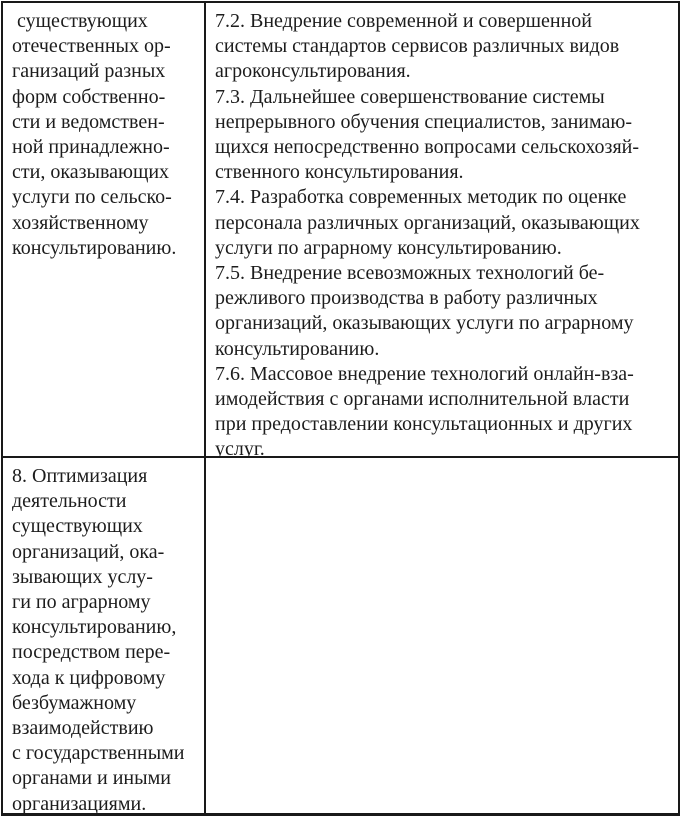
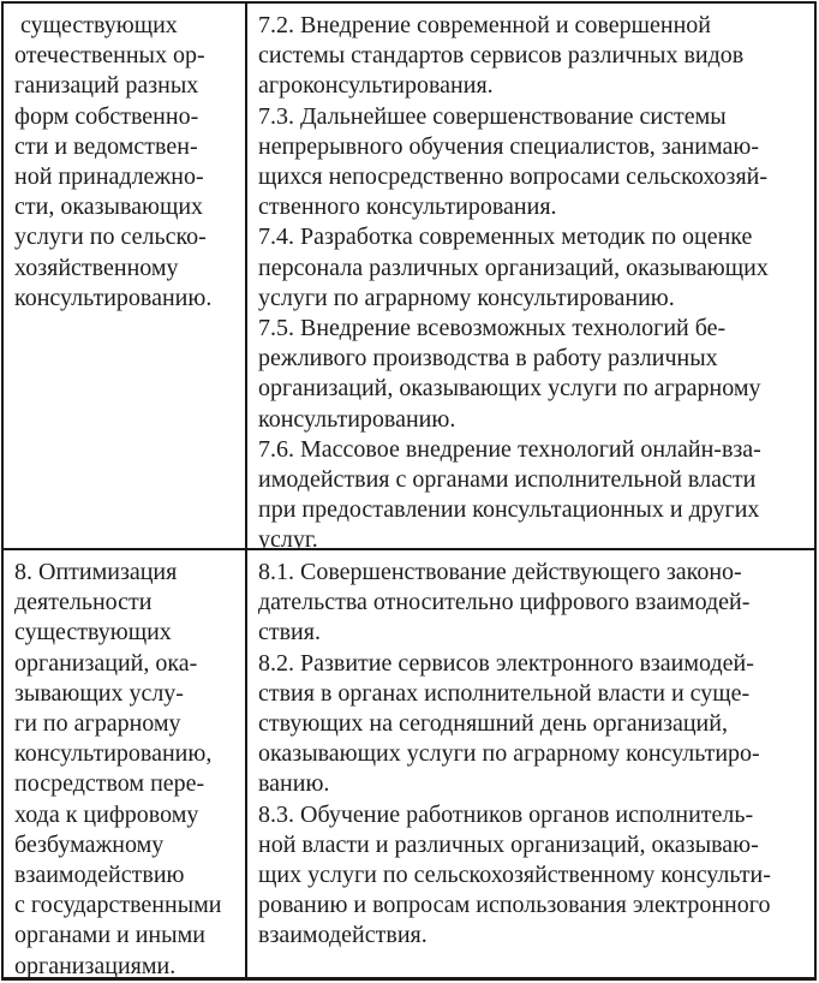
  существующих
  отечественных ор-
  ганизаций разных
  форм собственно-
  сти и ведомствен-
  ной принадлежно-
  сти, оказывающих
  услуги по сельско-
  хозяйственному
  консультированию.
  7.2. Внедрение современной и совершенной
  системы стандартов сервисов различных видов
  агроконсультирования.
  7.3. Дальнейшее совершенствование системы
  непрерывного обучения специалистов, занимаю-
  щихся непосредственно вопросами сельскохозяй-
  ственного консультирования.
  7.4. Разработка современных методик по оценке
  персонала различных организаций, оказывающих
  услуги по аграрному консультированию.
  7.5. Внедрение всевозможных технологий бе-
  режливого производства в работу различных
  организаций, оказывающих услуги по аграрному
  консультированию.
  7.6. Массовое внедрение технологий онлайн-вза-
  имодействия с органами исполнительной власти
  при предоставлении консультационных и других
  услуг.
  8. Оптимизация
  деятельности
  существующих
  организаций, ока-
  зывающих услу-
  ги по аграрному
  консультированию,
  посредством пере-
  хода к цифровому
  безбумажному
  взаимодействию
  с государственными
  органами и иными
  организациями.
+ 8.1. Совершенствование действующего законо-
+ дательства относительно цифрового взаимодей-
+ ствия.
+ 8.2. Развитие сервисов электронного взаимодей-
+ ствия в органах исполнительной власти и суще-
+ ствующих на сегодняшний день организаций,
+ оказывающих услуги по аграрному консультиро-
+ ванию.
+ 8.3. Обучение работников органов исполнитель-
+ ной власти и различных организаций, оказываю-
+ щих услуги по сельскохозяйственному консульти-
+ рованию и вопросам использования электронного
+ взаимодействия.
